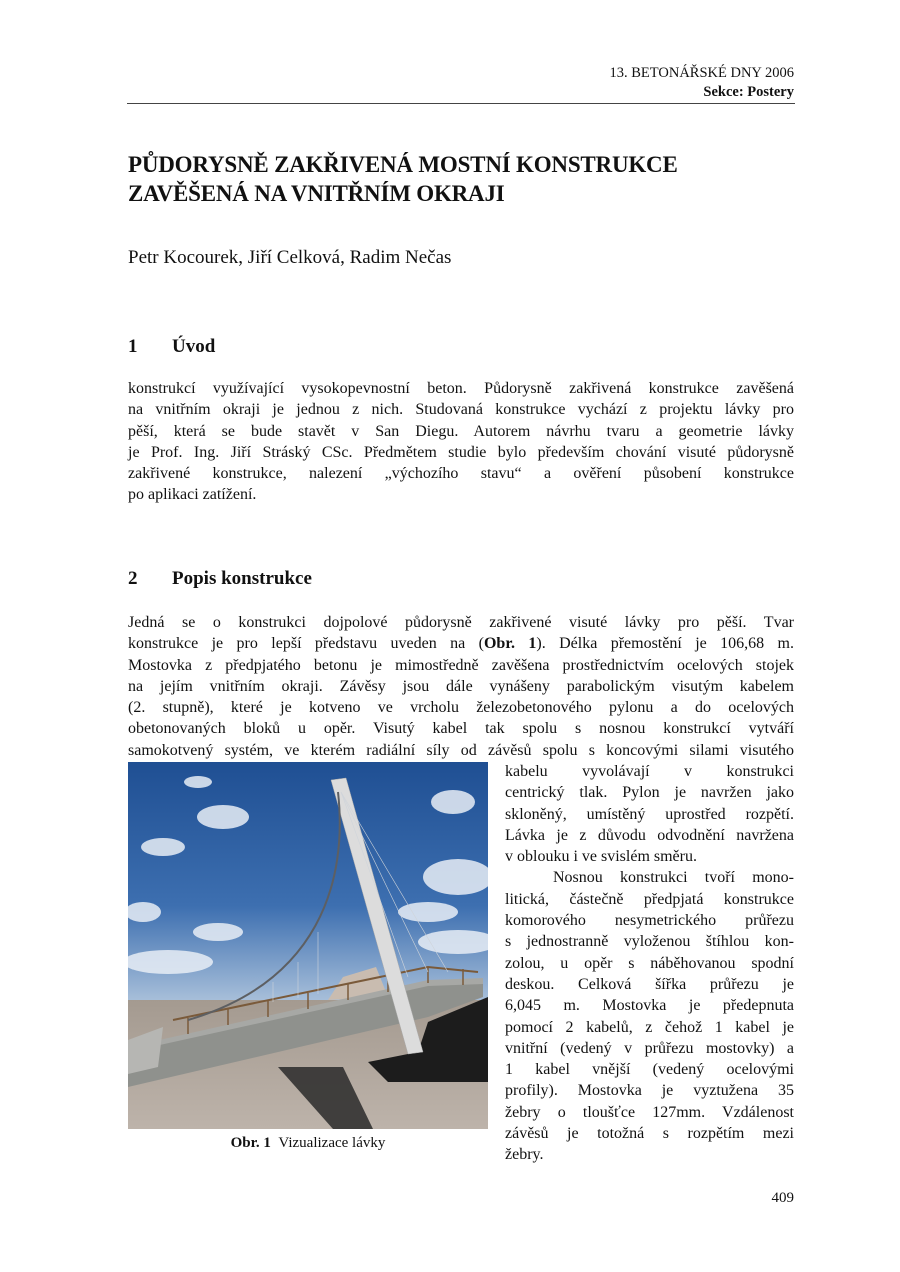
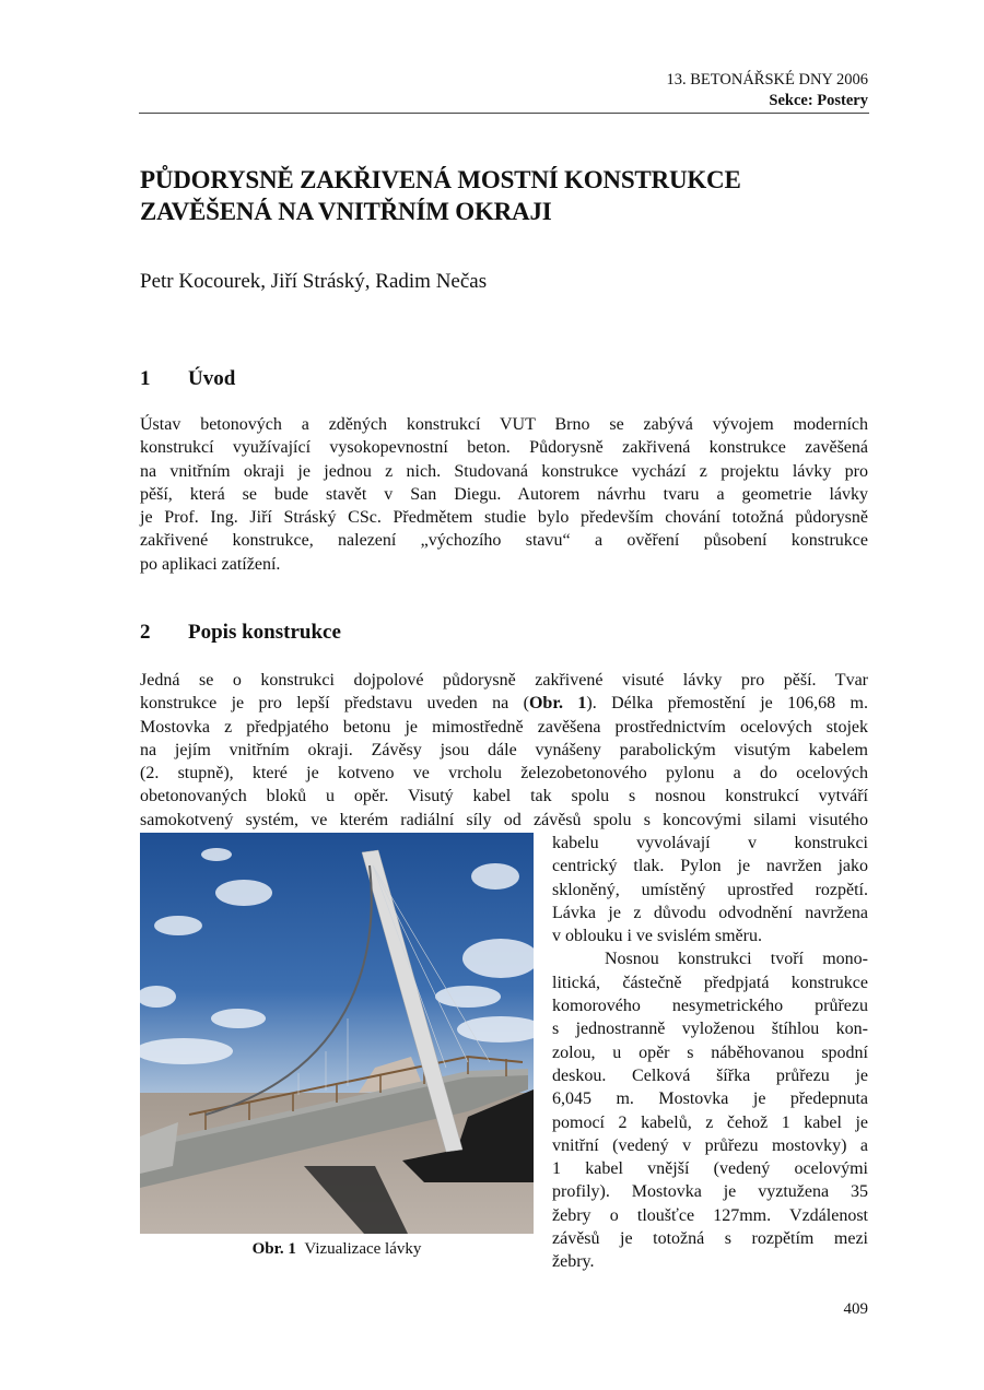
  13. BETONÁŘSKÉ DNY 2006
  Sekce: Postery
  PŮDORYSNĚ ZAKŘIVENÁ MOSTNÍ KONSTRUKCE
  ZAVĚŠENÁ NA VNITŘNÍM OKRAJI
- Petr Kocourek, Jiří Celková, Radim Nečas
+ Petr Kocourek, Jiří Stráský, Radim Nečas
  1 Úvod
+ Ústav betonových a zděných konstrukcí VUT Brno se zabývá vývojem moderních
  konstrukcí využívající vysokopevnostní beton. Půdorysně zakřivená konstrukce zavěšená
  na vnitřním okraji je jednou z nich. Studovaná konstrukce vychází z projektu lávky pro
  pěší, která se bude stavět v San Diegu. Autorem návrhu tvaru a geometrie lávky
- je Prof. Ing. Jiří Stráský CSc. Předmětem studie bylo především chování visuté půdorysně
+ je Prof. Ing. Jiří Stráský CSc. Předmětem studie bylo především chování totožná půdorysně
  zakřivené konstrukce, nalezení „výchozího stavu“ a ověření působení konstrukce
  po aplikaci zatížení.
  2 Popis konstrukce
  Jedná se o konstrukci dojpolové půdorysně zakřivené visuté lávky pro pěší. Tvar
  konstrukce je pro lepší představu uveden na (Obr. 1). Délka přemostění je 106,68 m.
  Mostovka z předpjatého betonu je mimostředně zavěšena prostřednictvím ocelových stojek
  na jejím vnitřním okraji. Závěsy jsou dále vynášeny parabolickým visutým kabelem
  (2. stupně), které je kotveno ve vrcholu železobetonového pylonu a do ocelových
  obetonovaných bloků u opěr. Visutý kabel tak spolu s nosnou konstrukcí vytváří
  samokotvený systém, ve kterém radiální síly od závěsů spolu s koncovými silami visutého
  Obr. 1 Vizualizace lávky
  kabelu vyvolávají v konstrukci
  centrický tlak. Pylon je navržen jako
  skloněný, umístěný uprostřed rozpětí.
  Lávka je z důvodu odvodnění navržena
  v oblouku i ve svislém směru.
  Nosnou konstrukci tvoří mono-
  litická, částečně předpjatá konstrukce
  komorového nesymetrického průřezu
  s jednostranně vyloženou štíhlou kon-
  zolou, u opěr s náběhovanou spodní
  deskou. Celková šířka průřezu je
  6,045 m. Mostovka je předepnuta
  pomocí 2 kabelů, z čehož 1 kabel je
  vnitřní (vedený v průřezu mostovky) a
  1 kabel vnější (vedený ocelovými
  profily). Mostovka je vyztužena 35
  žebry o tloušťce 127mm. Vzdálenost
  závěsů je totožná s rozpětím mezi
  žebry.
  409
